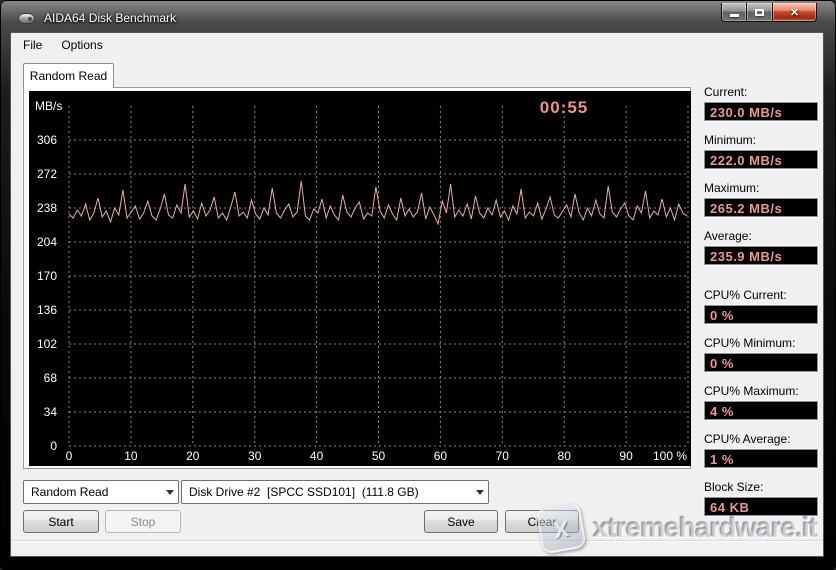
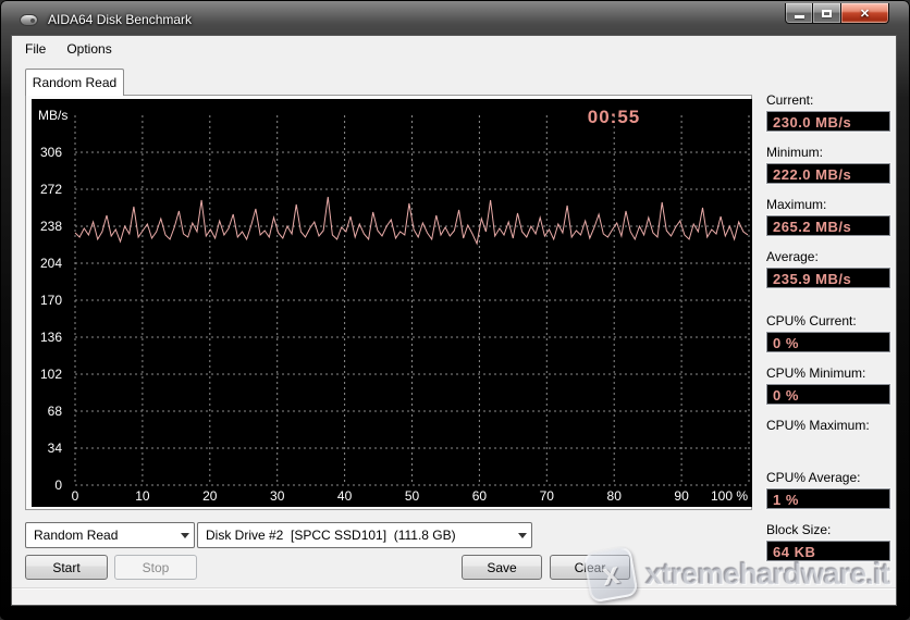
  AIDA64 Disk Benchmark
  ✕
  File
  Options
  Random Read
  0
  34
  68
  102
  136
  170
  204
  238
  272
  306
  MB/s
  0
  10
  20
  30
  40
  50
  60
  70
  80
  90
  100 %
  00:55
  Current:
  230.0 MB/s
  Minimum:
  222.0 MB/s
  Maximum:
  265.2 MB/s
  Average:
  235.9 MB/s
  CPU% Current:
  0 %
  CPU% Minimum:
  0 %
  CPU% Maximum:
- 4 %
  CPU% Average:
  1 %
  Block Size:
  64 KB
  Random Read
  Disk Drive #2 [SPCC SSD101] (111.8 GB)
  Start
  Stop
  Save
  xtremehardware.it
